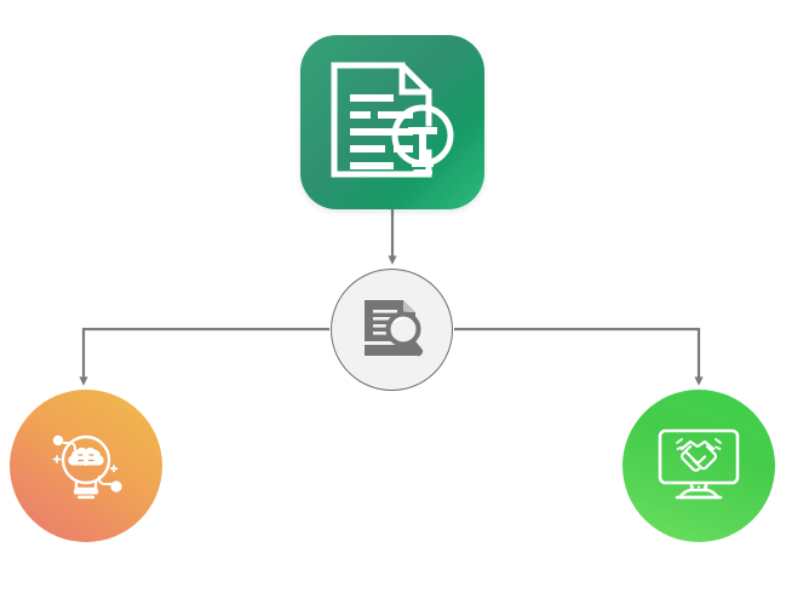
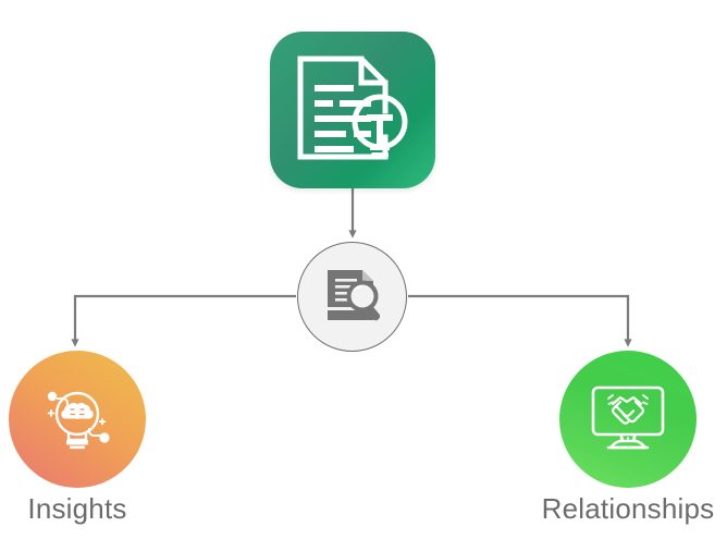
+ Insights
+ Relationships
